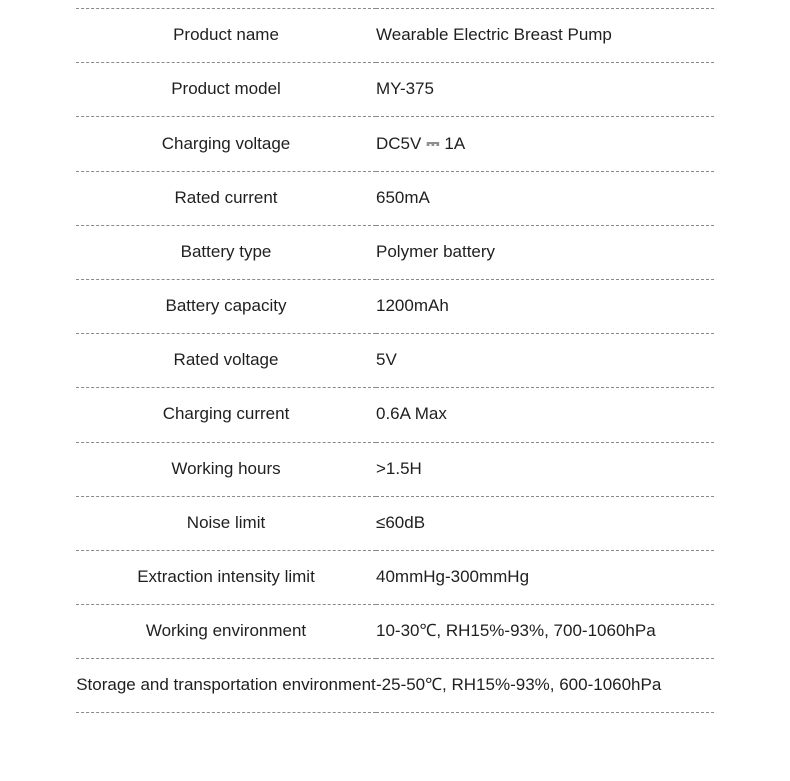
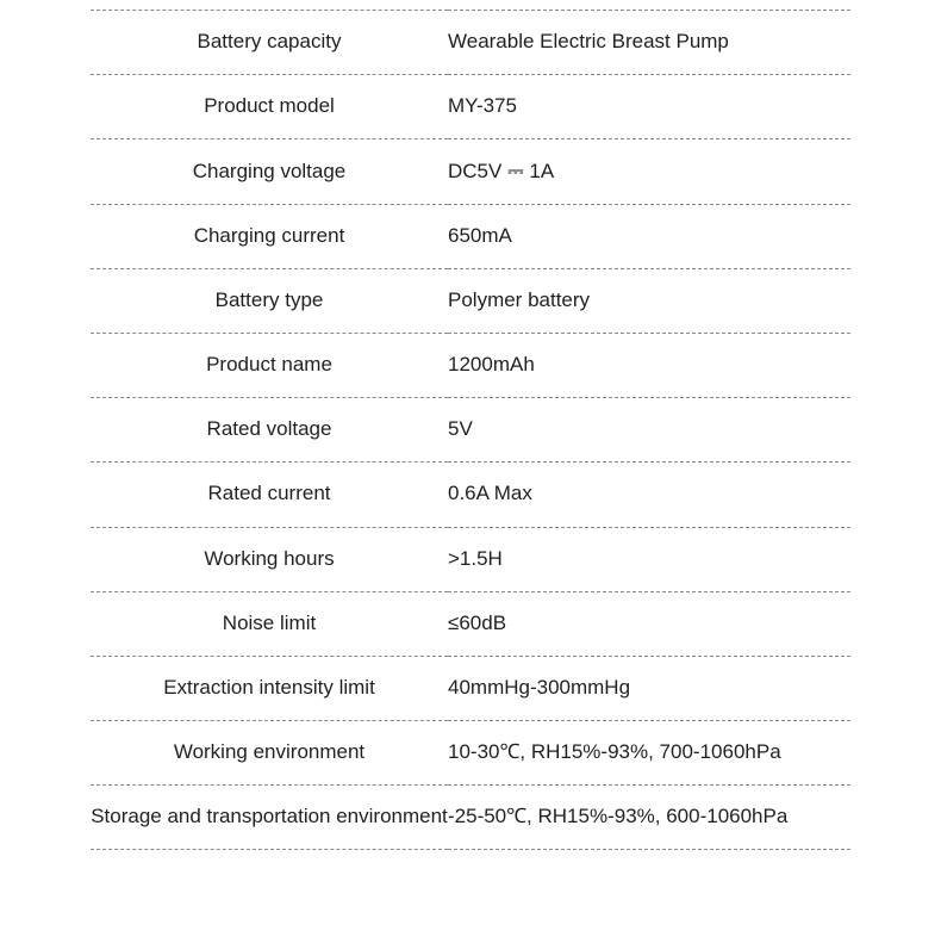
- Product name	Wearable Electric Breast Pump
+ Battery capacity	Wearable Electric Breast Pump
  Product model	MY-375
  Charging voltage	DC5V ⎓ 1A
- Rated current	650mA
+ Charging current	650mA
  Battery type	Polymer battery
- Battery capacity	1200mAh
+ Product name	1200mAh
  Rated voltage	5V
- Charging current	0.6A Max
+ Rated current	0.6A Max
  Working hours	>1.5H
  Noise limit	≤60dB
  Extraction intensity limit	40mmHg-300mmHg
  Working environment	10-30℃, RH15%-93%, 700-1060hPa
  Storage and transportation environment	-25-50℃, RH15%-93%, 600-1060hPa
